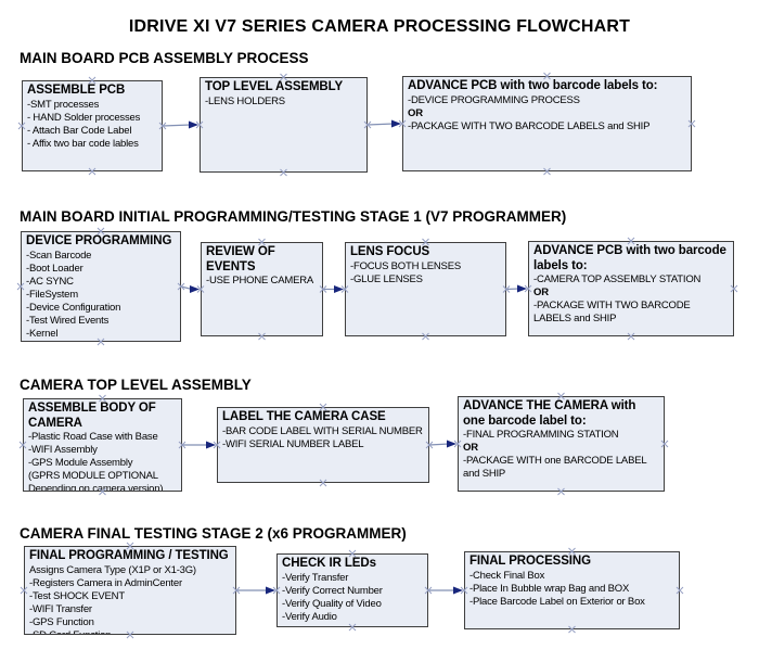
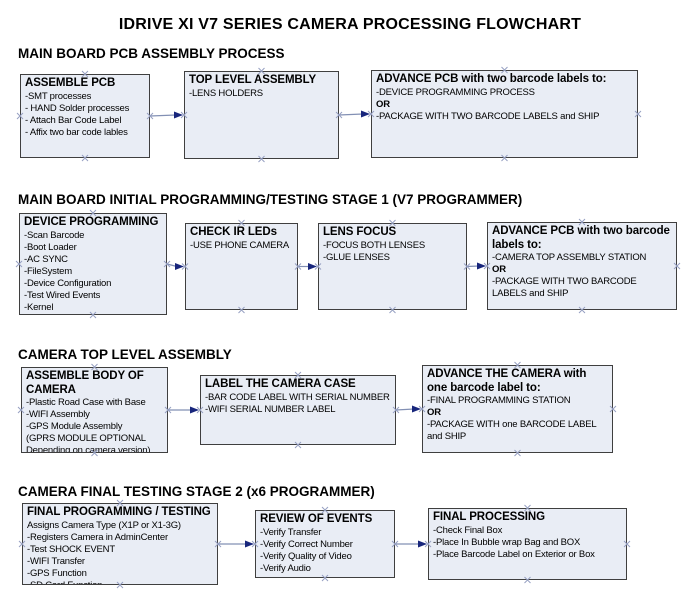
  IDRIVE XI V7 SERIES CAMERA PROCESSING FLOWCHART
  MAIN BOARD PCB ASSEMBLY PROCESS
  MAIN BOARD INITIAL PROGRAMMING/TESTING STAGE 1 (V7 PROGRAMMER)
  CAMERA TOP LEVEL ASSEMBLY
  CAMERA FINAL TESTING STAGE 2 (x6 PROGRAMMER)
  ASSEMBLE PCB
  -SMT processes
  - HAND Solder processes
  - Attach Bar Code Label
  - Affix two bar code lables
  TOP LEVEL ASSEMBLY
  -LENS HOLDERS
  ADVANCE PCB with two barcode labels to:
  -DEVICE PROGRAMMING PROCESS
  OR
  -PACKAGE WITH TWO BARCODE LABELS and SHIP
  DEVICE PROGRAMMING
  -Scan Barcode
  -Boot Loader
  -AC SYNC
  -FileSystem
  -Device Configuration
  -Test Wired Events
  -Kernel
- REVIEW OF EVENTS
+ CHECK IR LEDs
  -USE PHONE CAMERA
  LENS FOCUS
  -FOCUS BOTH LENSES
  -GLUE LENSES
  ADVANCE PCB with two barcode labels to:
  -CAMERA TOP ASSEMBLY STATION
  OR
  -PACKAGE WITH TWO BARCODE LABELS and SHIP
  ASSEMBLE BODY OF CAMERA
  -Plastic Road Case with Base
  -WIFI Assembly
  -GPS Module Assembly
  (GPRS MODULE OPTIONAL
  Depending on cmera version)
  LABEL THE CAMERA CASE
  -BAR CODE LABEL WITH SERIAL NUMBER
  -WIFI SERIAL NUMBER LABEL
  ADVANCE THE CAMERA with one barcode label to:
  -FINAL PROGRAMMING STATION
  OR
  -PACKAGE WITH one BARCODE LABEL and SHIP
  FINAL PROGRAMMING / TESTING
  Assigns Camera Type (X1P or X1-3G)
  -Registers Camera in AdminCenter
  -Test SHOCK EVENT
  -WIFI Transfer
  -GPS Function
- CHECK IR LEDs
+ REVIEW OF EVENTS
  -Verify Transfer
  -Verify Correct Number
  -Verify Quality of Video
  -Verify Audio
  FINAL PROCESSING
  -Check Final Box
  -Place In Bubble wrap Bag and BOX
  -Place Barcode Label on Exterior or Box
